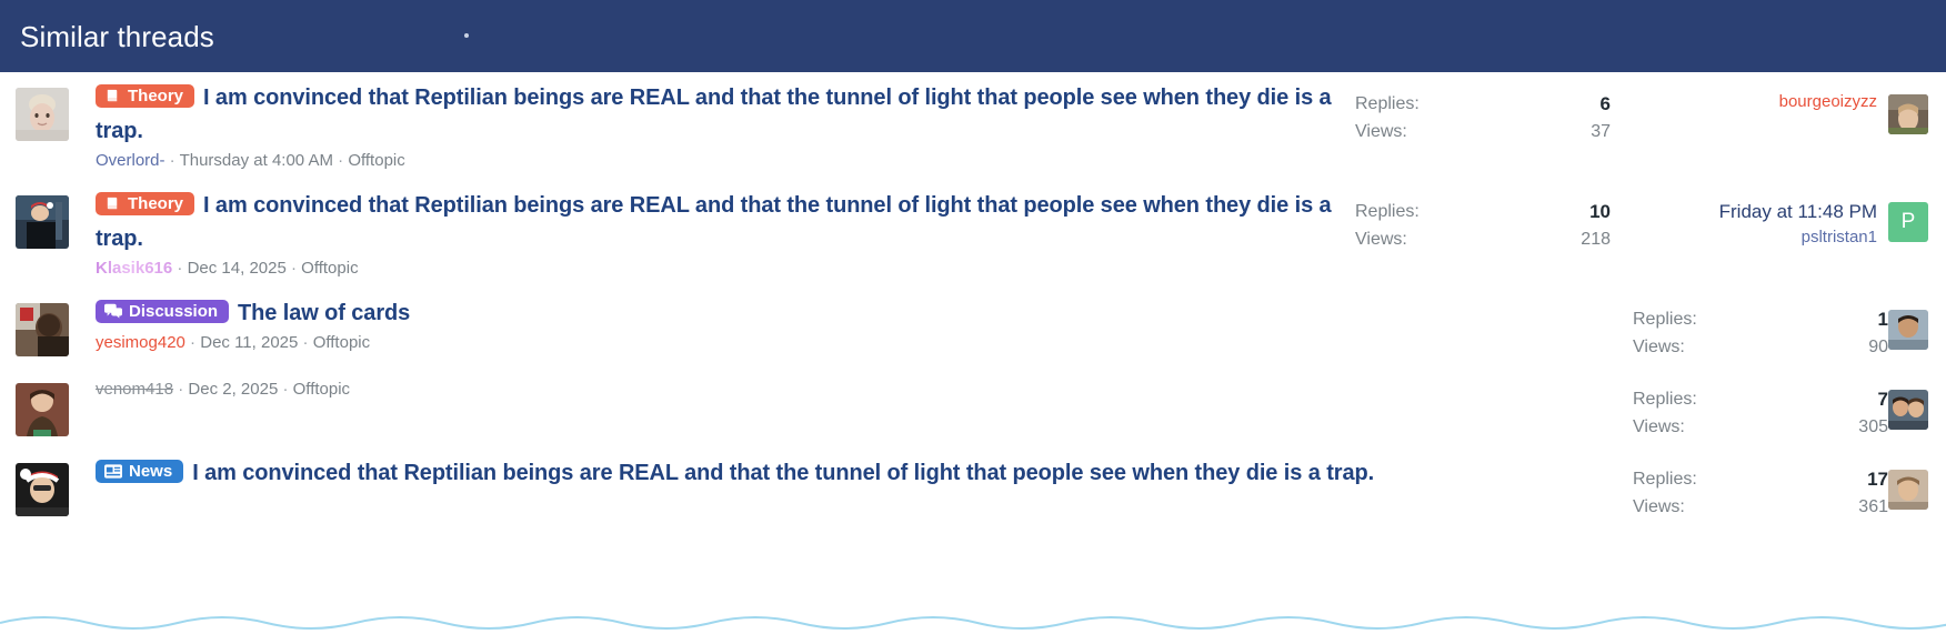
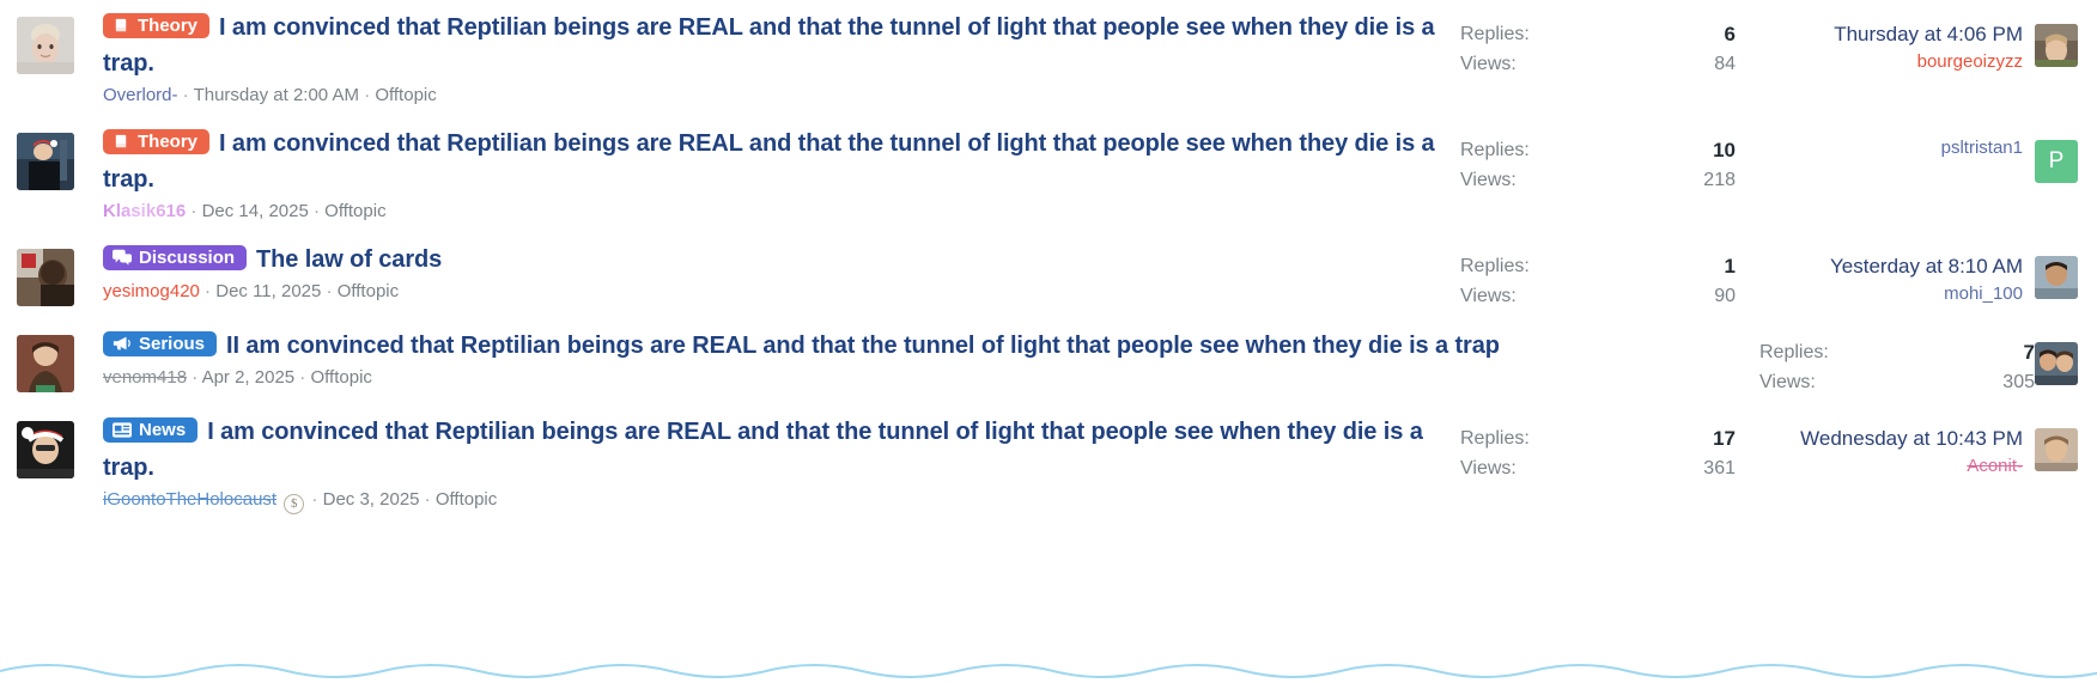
- Similar threads
  Theory
  I am convinced that Reptilian beings are REAL and that the tunnel of light that people see when they die is a trap.
- Overlord- · Thursday at 4:00 AM · Offtopic
+ Overlord- · Thursday at 2:00 AM · Offtopic
  Replies:
  6
  Views:
- 37
+ 84
+ Thursday at 4:06 PM
  bourgeoizyzz
  Theory
  I am convinced that Reptilian beings are REAL and that the tunnel of light that people see when they die is a trap.
  Klasik616 · Dec 14, 2025 · Offtopic
  Replies:
  10
  Views:
  218
- Friday at 11:48 PM
  psltristan1
  P
  Discussion
  The law of cards
  yesimog420 · Dec 11, 2025 · Offtopic
  Replies:
  1
  Views:
  90
+ Yesterday at 8:10 AM
+ mohi_100
+ Serious
+ II am convinced that Reptilian beings are REAL and that the tunnel of light that people see when they die is a trap
- venom418 · Dec 2, 2025 · Offtopic
+ venom418 · Apr 2, 2025 · Offtopic
  Replies:
  7
  Views:
  305
  News
  I am convinced that Reptilian beings are REAL and that the tunnel of light that people see when they die is a trap.
+ iGoontoTheHolocaust $ · Dec 3, 2025 · Offtopic
  Replies:
  17
  Views:
  361
+ Wednesday at 10:43 PM
+ Aconit-
